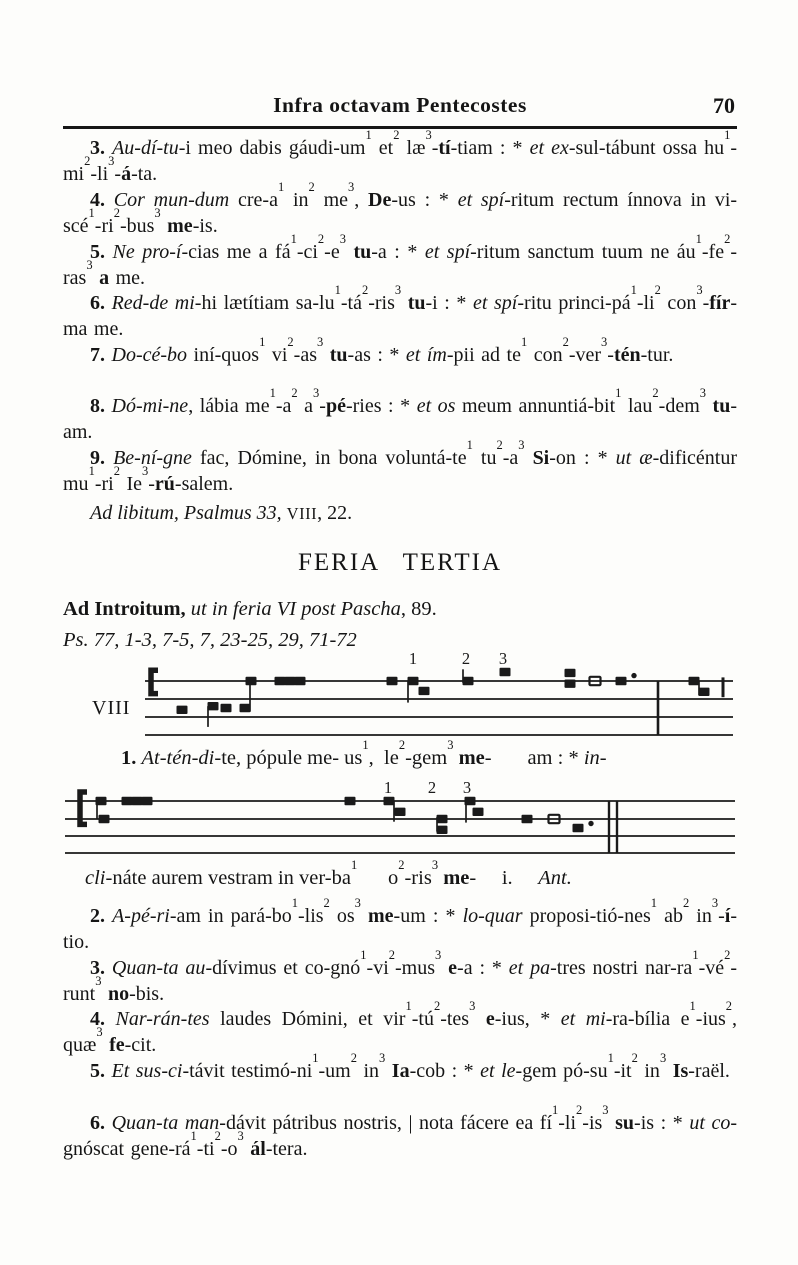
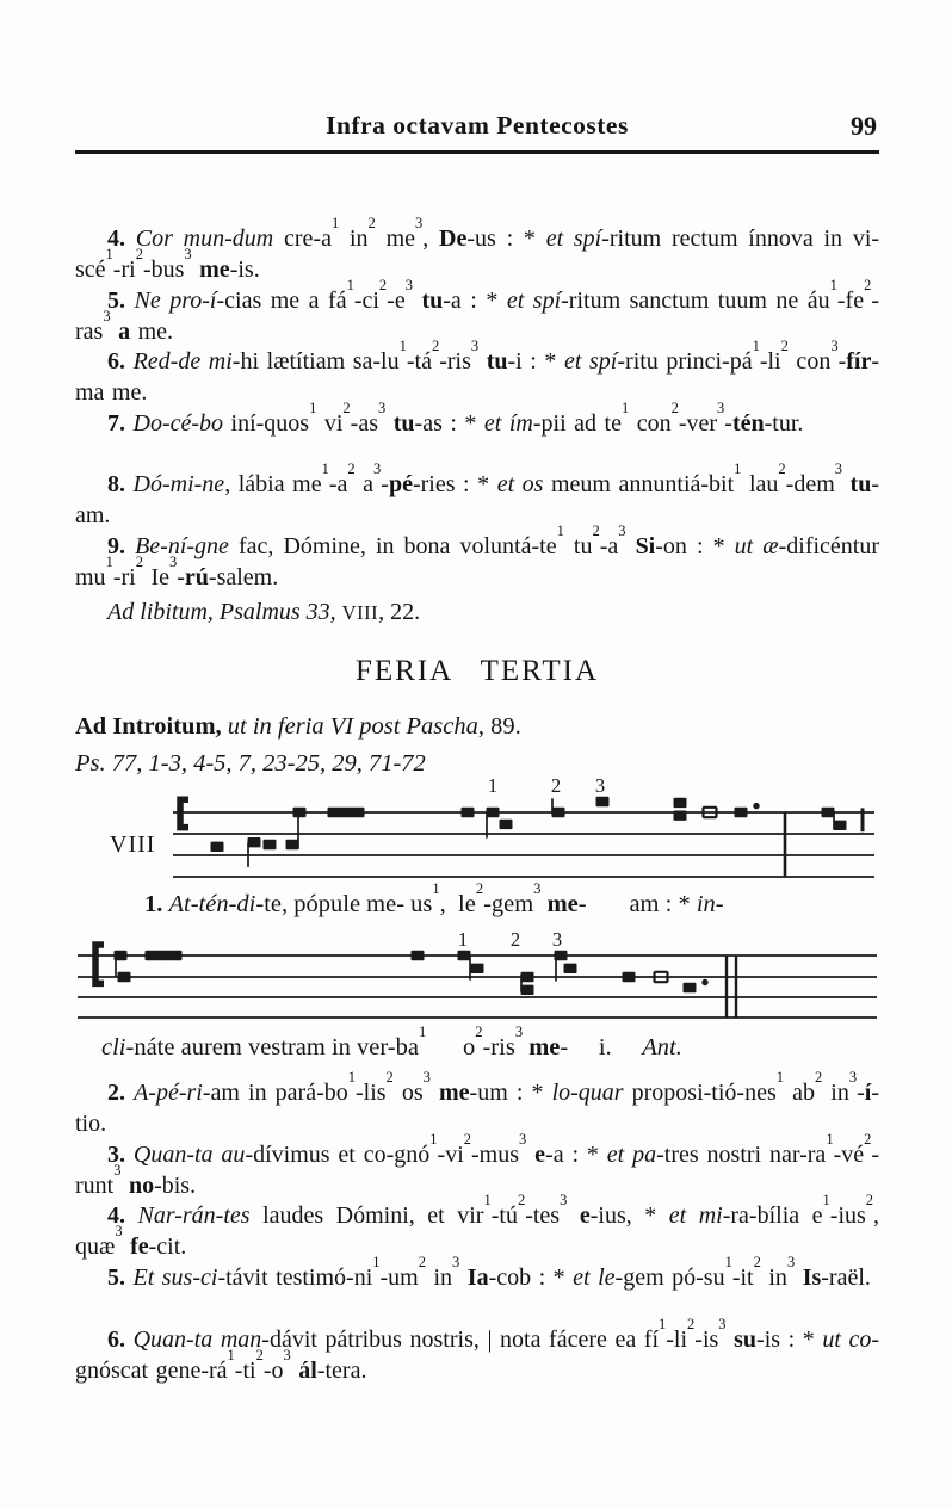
  Infra octavam Pentecostes
- 70
+ 99
- 3. Au-dí-tu-i meo dabis gáudi-um1 et2 læ3-tí-tiam : * et ex-sul-tábunt ossa hu1-mi2-li3-á-ta.
  4. Cor mun-dum cre-a1 in2 me3, De-us : * et spí-ritum rectum ínnova in vi-scé1-ri2-bus3 me-is.
  5. Ne pro-í-cias me a fá1-ci2-e3 tu-a : * et spí-ritum sanctum tuum ne áu1-fe2-ras3 a me.
  6. Red-de mi-hi lætítiam sa-lu1-tá2-ris3 tu-i : * et spí-ritu princi-pá1-li2 con3-fír-ma me.
  7. Do-cé-bo iní-quos1 vi2-as3 tu-as : * et ím-pii ad te1 con2-ver3-tén-tur.
  8. Dó-mi-ne, lábia me1-a2 a3-pé-ries : * et os meum annuntiá-bit1 lau2-dem3 tu-am.
  9. Be-ní-gne fac, Dómine, in bona voluntá-te1 tu2-a3 Si-on : * ut æ-dificéntur mu1-ri2 Ie3-rú-salem.
  Ad libitum, Psalmus 33, VIII, 22.
  FERIA TERTIA
  Ad Introitum, ut in feria VI post Pascha, 89.
- Ps. 77, 1-3, 7-5, 7, 23-25, 29, 71-72
+ Ps. 77, 1-3, 4-5, 7, 23-25, 29, 71-72
  VIII
  1
  2
  3
  1. At-tén-di-te, pópule me- us1, le2-gem3 me- am : * in-
  1
  2
  3
  cli-náte aurem vestram in ver-ba1 o2-ris3 me- i. Ant.
  2. A-pé-ri-am in pará-bo1-lis2 os3 me-um : * lo-quar proposi-tió-nes1 ab2 in3-í-tio.
  3. Quan-ta au-dívimus et co-gnó1-vi2-mus3 e-a : * et pa-tres nostri nar-ra1-vé2-runt3 no-bis.
  4. Nar-rán-tes laudes Dómini, et vir1-tú2-tes3 e-ius, * et mi-ra-bília e1-ius2, quæ3 fe-cit.
  5. Et sus-ci-távit testimó-ni1-um2 in3 Ia-cob : * et le-gem pó-su1-it2 in3 Is-raël.
  6. Quan-ta man-dávit pátribus nostris, | nota fácere ea fí1-li2-is3 su-is : * ut co-gnóscat gene-rá1-ti2-o3 ál-tera.
